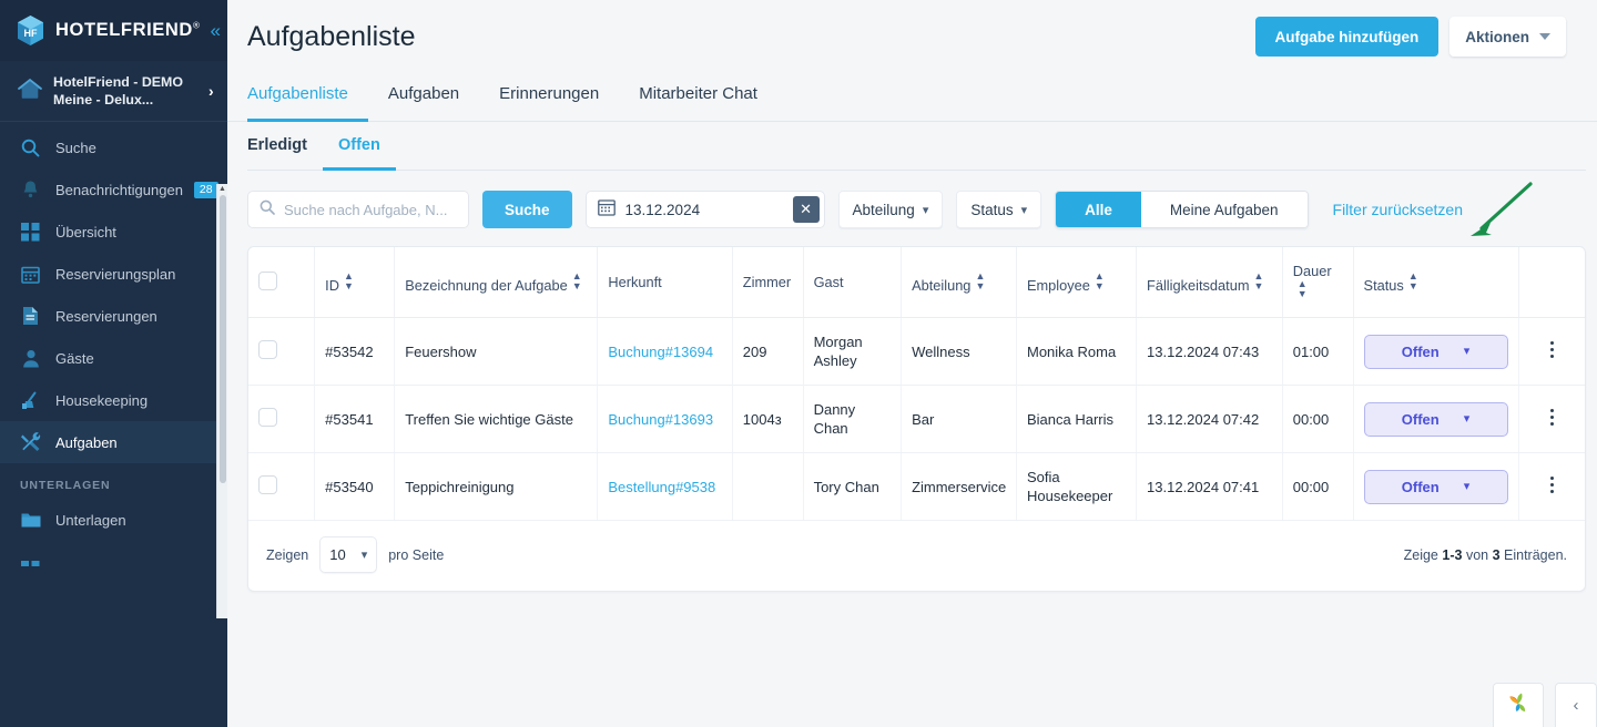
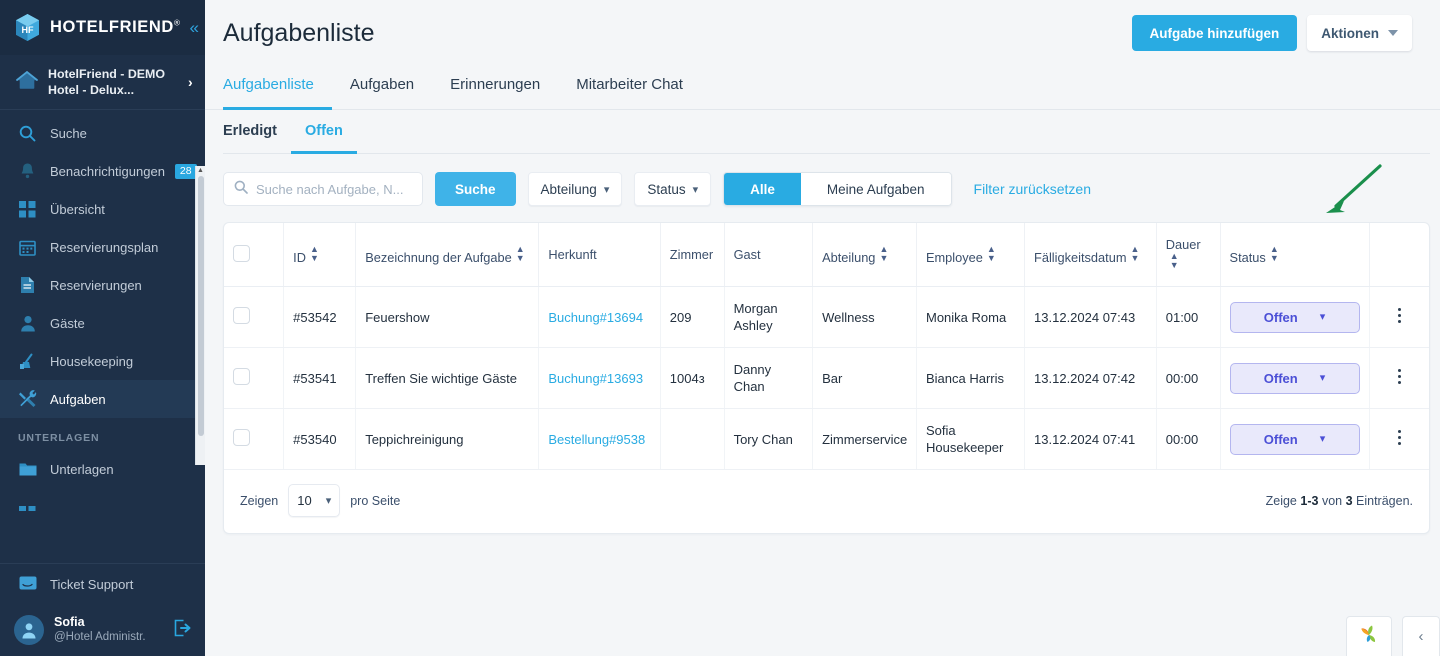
  HF
  HOTELFRIEND®
  «
- HotelFriend - DEMO Meine - Delux...
+ HotelFriend - DEMO Hotel - Delux...
  ›
  Suche
  Benachrichtigungen
  28
  Übersicht
  Reservierungsplan
  Reservierungen
  Gäste
  Housekeeping
  Aufgaben
  UNTERLAGEN
  Unterlagen
+ Ticket Support
+ Sofia
+ @Hotel Administr.
  Aufgabenliste
  Aufgabe hinzufügen
  Aktionen
  Aufgabenliste
  Aufgaben
  Erinnerungen
  Mitarbeiter Chat
  Erledigt
  Offen
  Suche nach Aufgabe, N...
  Suche
- 13.12.2024
- ✕
  Abteilung
  ▾
  Status
  ▾
  Alle
  Meine Aufgaben
  Filter zurücksetzen
  	ID▲▼	Bezeichnung der Aufgabe▲▼	Herkunft	Zimmer	Gast	Abteilung▲▼	Employee▲▼	Fälligkeitsdatum▲▼	Dauer▲▼	Status▲▼
  	#53542	Feuershow	Buchung#13694	209	Morgan Ashley	Wellness	Monika Roma	13.12.2024 07:43	01:00	Offen ▾
  	#53541	Treffen Sie wichtige Gäste	Buchung#13693	1004з	Danny Chan	Bar	Bianca Harris	13.12.2024 07:42	00:00	Offen ▾
  	#53540	Teppichreinigung	Bestellung#9538		Tory Chan	Zimmerservice	Sofia Housekeeper	13.12.2024 07:41	00:00	Offen ▾
  Zeigen
  10
  ▾
  pro Seite
  Zeige 1-3 von 3 Einträgen.
  ‹
